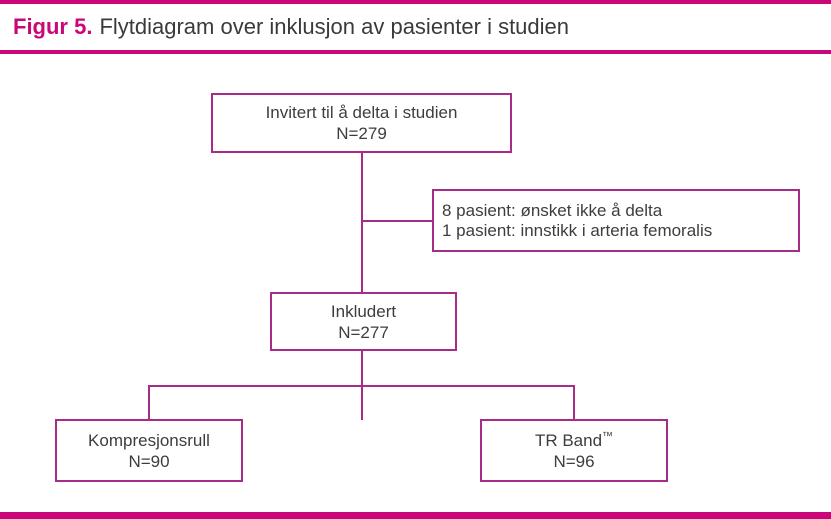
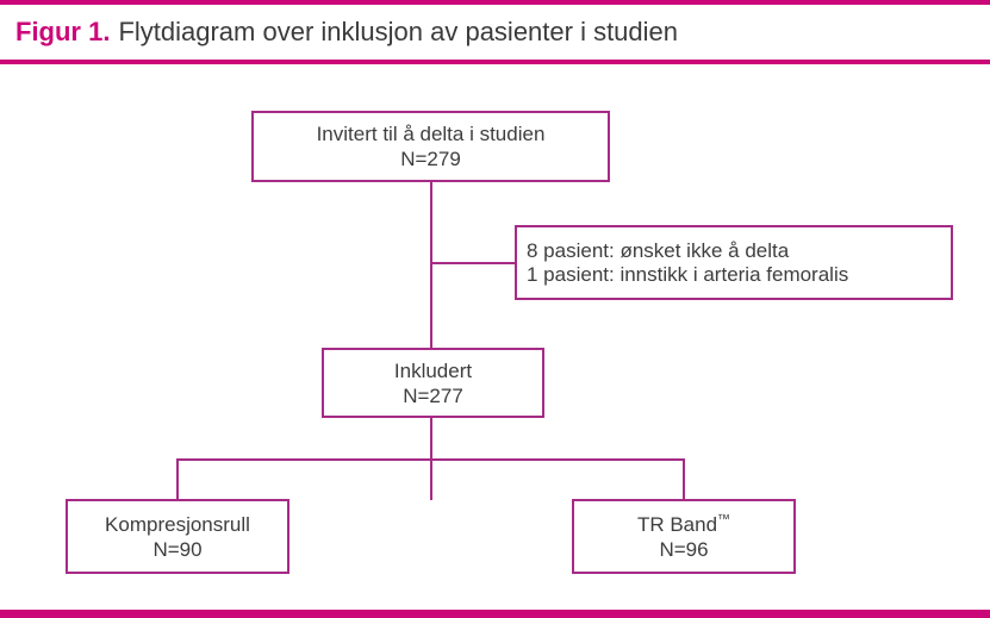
- Figur 5. Flytdiagram over inklusjon av pasienter i studien
+ Figur 1. Flytdiagram over inklusjon av pasienter i studien
  Invitert til å delta i studien
  N=279
  8 pasient: ønsket ikke å delta
  1 pasient: innstikk i arteria femoralis
  Inkludert
  N=277
  Kompresjonsrull
  N=90
  TR Band™
  N=96
